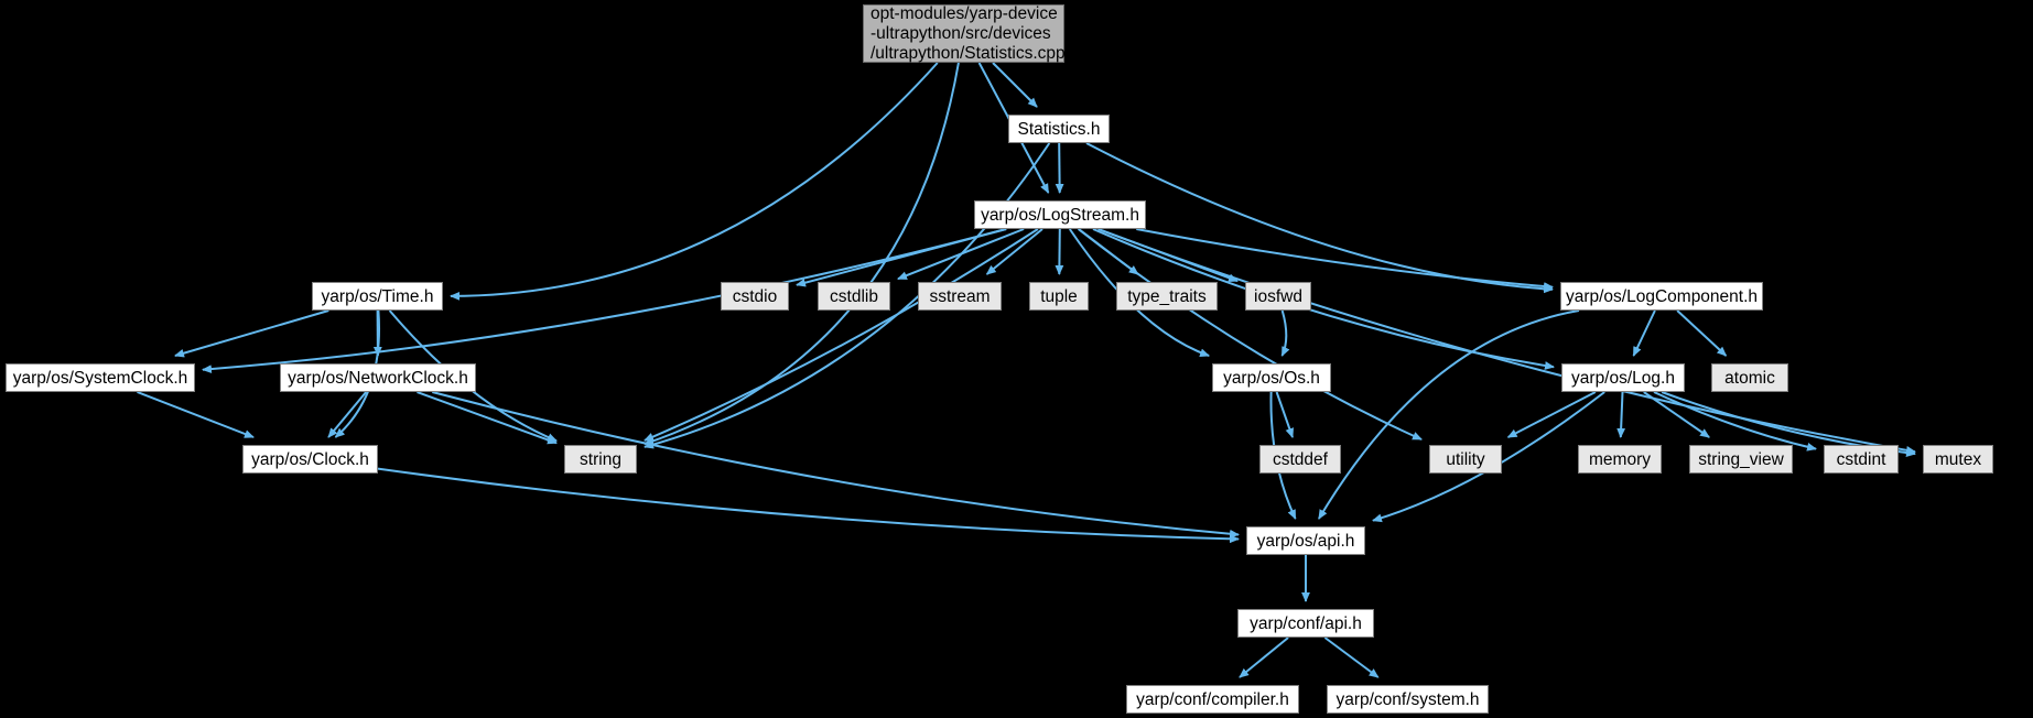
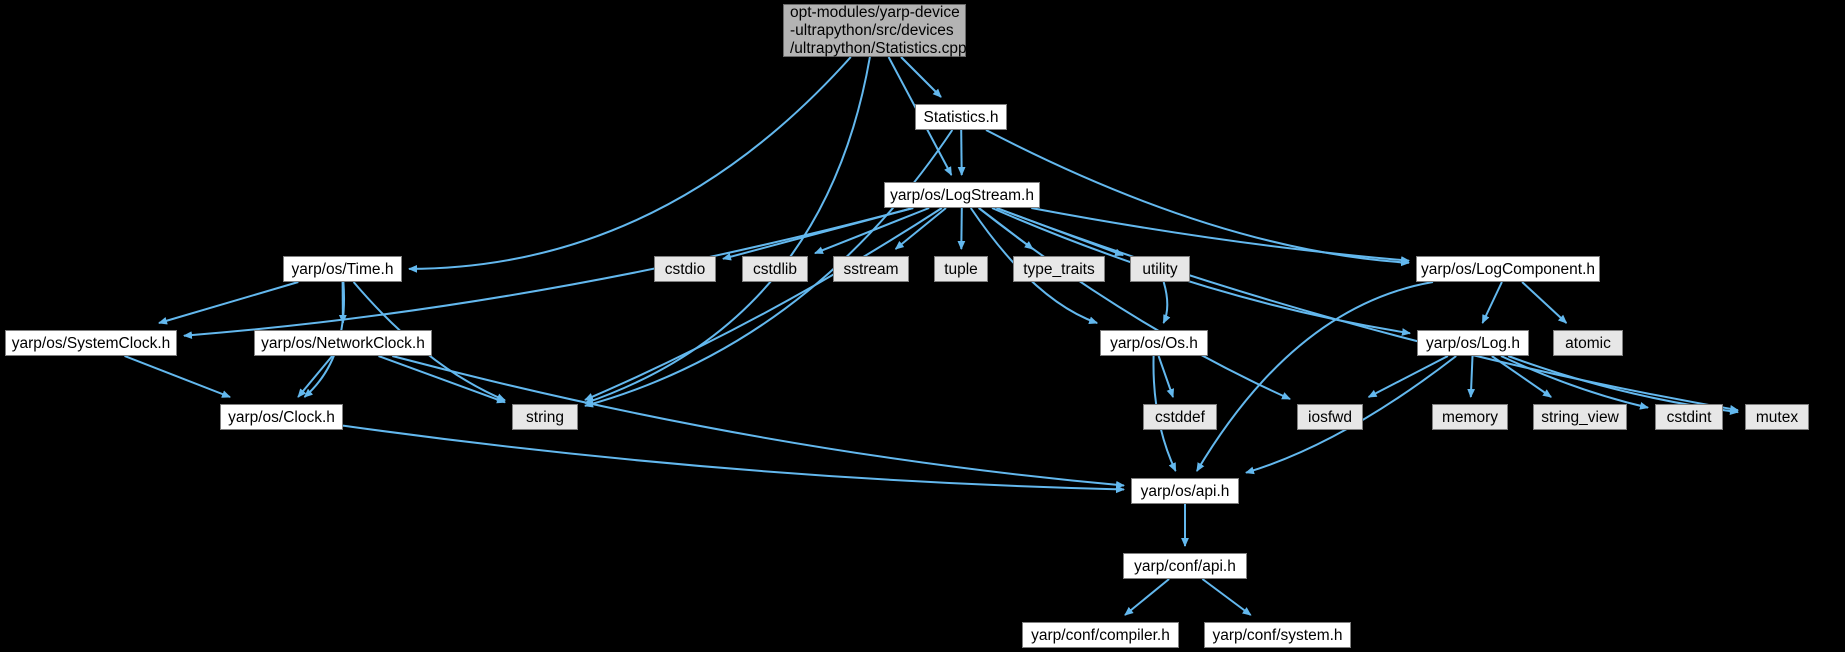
  opt-modules/yarp-device
  -ultrapython/src/devices
  /ultrapython/Statistics.cpp
  Statistics.h
  yarp/os/LogStream.h
  yarp/os/Time.h
  cstdio
  cstdlib
  sstream
  tuple
  type_traits
- iosfwd
+ utility
  yarp/os/LogComponent.h
  yarp/os/SystemClock.h
  yarp/os/NetworkClock.h
  yarp/os/Os.h
  yarp/os/Log.h
  atomic
  yarp/os/Clock.h
  string
  cstddef
- utility
+ iosfwd
  memory
  string_view
  cstdint
  mutex
  yarp/os/api.h
  yarp/conf/api.h
  yarp/conf/compiler.h
  yarp/conf/system.h
